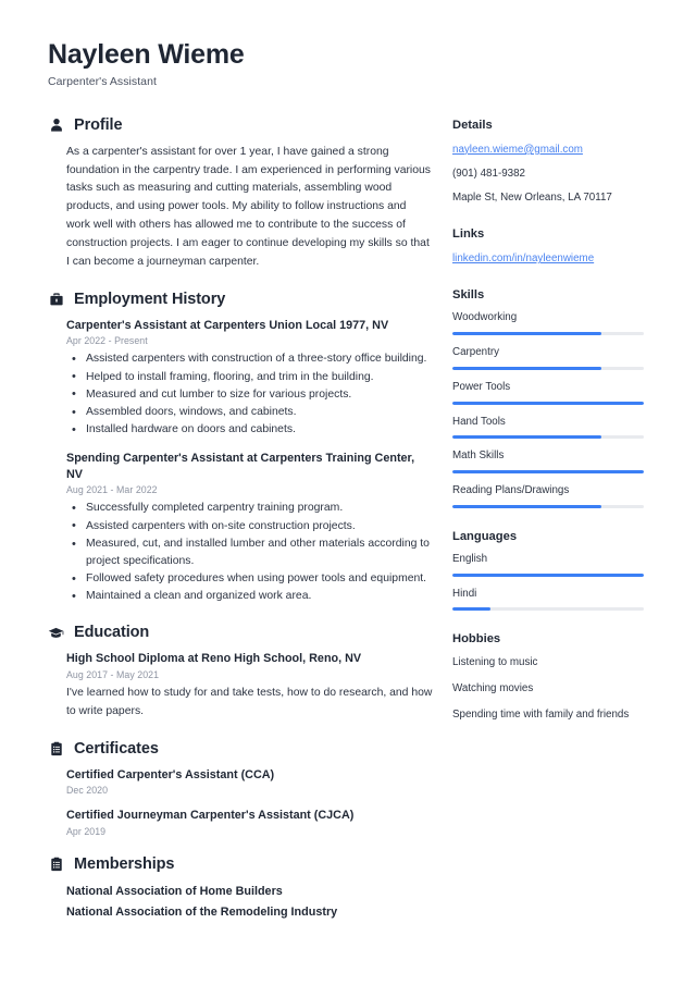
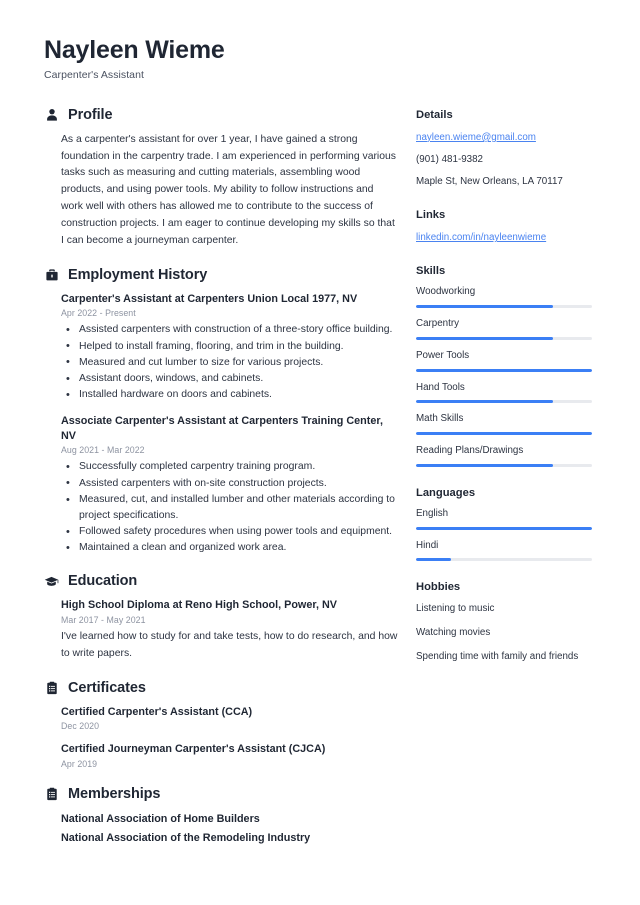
  Nayleen Wieme
  Carpenter's Assistant
  Profile
  As a carpenter's assistant for over 1 year, I have gained a strong foundation in the carpentry trade. I am experienced in performing various tasks such as measuring and cutting materials, assembling wood products, and using power tools. My ability to follow instructions and work well with others has allowed me to contribute to the success of construction projects. I am eager to continue developing my skills so that I can become a journeyman carpenter.
  Employment History
  Carpenter's Assistant at Carpenters Union Local 1977, NV
  Apr 2022 - Present
  Assisted carpenters with construction of a three-story office building.
  Helped to install framing, flooring, and trim in the building.
  Measured and cut lumber to size for various projects.
- Assembled doors, windows, and cabinets.
+ Assistant doors, windows, and cabinets.
  Installed hardware on doors and cabinets.
- Spending Carpenter's Assistant at Carpenters Training Center, NV
+ Associate Carpenter's Assistant at Carpenters Training Center, NV
  Aug 2021 - Mar 2022
  Successfully completed carpentry training program.
  Assisted carpenters with on-site construction projects.
  Measured, cut, and installed lumber and other materials according to project specifications.
  Followed safety procedures when using power tools and equipment.
  Maintained a clean and organized work area.
  Education
- High School Diploma at Reno High School, Reno, NV
+ High School Diploma at Reno High School, Power, NV
- Aug 2017 - May 2021
+ Mar 2017 - May 2021
  I've learned how to study for and take tests, how to do research, and how to write papers.
  Certificates
  Certified Carpenter's Assistant (CCA)
  Dec 2020
  Certified Journeyman Carpenter's Assistant (CJCA)
  Apr 2019
  Memberships
  National Association of Home Builders
  National Association of the Remodeling Industry
  Details
  nayleen.wieme@gmail.com
  (901) 481-9382
  Maple St, New Orleans, LA 70117
  Links
  linkedin.com/in/nayleenwieme
  Skills
  Woodworking
  Carpentry
  Power Tools
  Hand Tools
  Math Skills
  Reading Plans/Drawings
  Languages
  English
  Hindi
  Hobbies
  Listening to music
  Watching movies
  Spending time with family and friends
